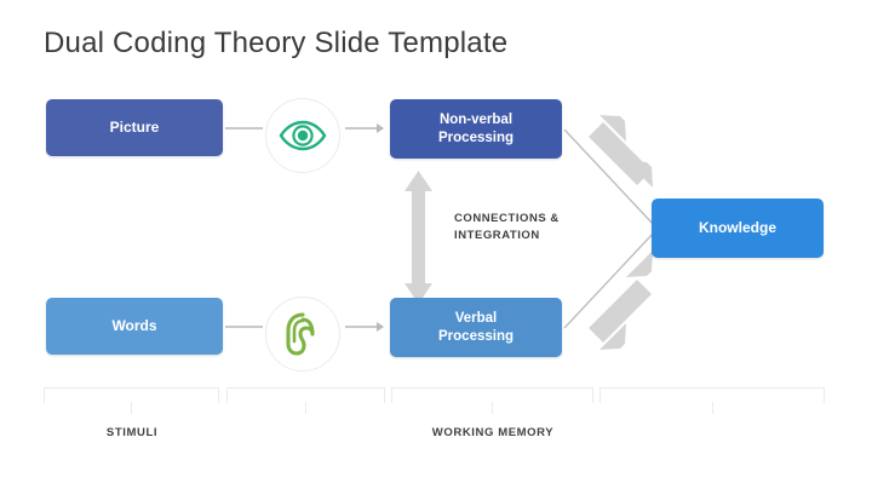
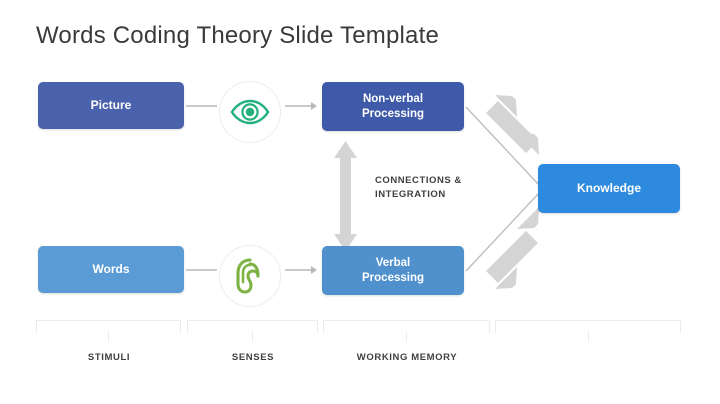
- Dual Coding Theory Slide Template
+ Words Coding Theory Slide Template
  Picture
  Non-verbal
  Processing
  Words
  Verbal
  Processing
  Knowledge
  CONNECTIONS &
  INTEGRATION
  STIMULI
+ SENSES
  WORKING MEMORY
